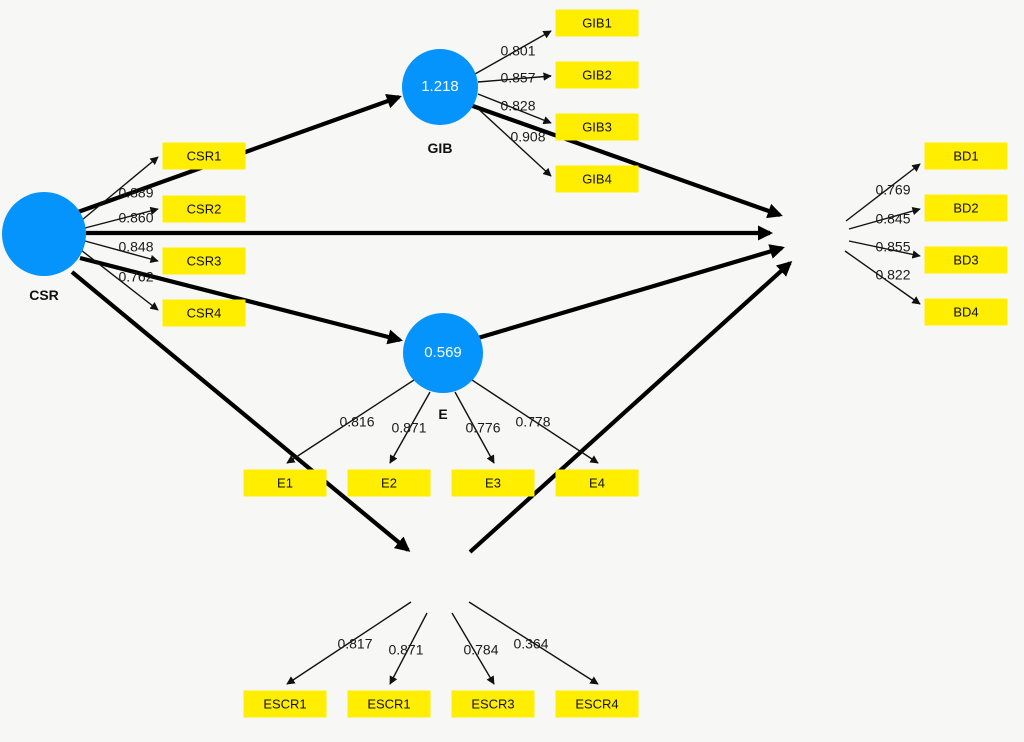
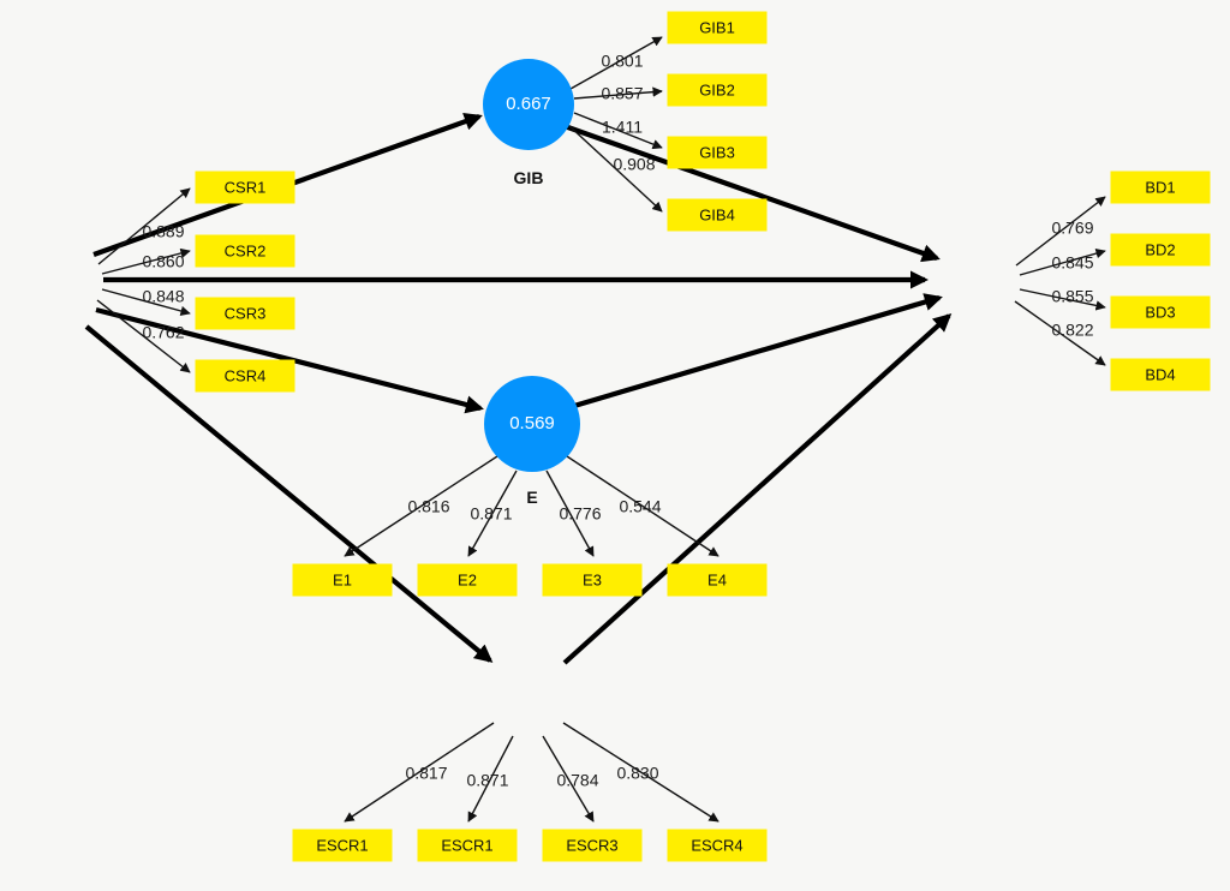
  CSR1
  CSR2
  CSR3
  CSR4
  GIB1
  GIB2
  GIB3
  GIB4
  BD1
  BD2
  BD3
  BD4
  E1
  E2
  E3
  E4
  ESCR1
  ESCR1
  ESCR3
  ESCR4
- CSR
- 1.218
+ 0.667
  GIB
  0.569
  E
  0.889
  0.860
  0.848
  0.762
  0.801
  0.857
- 0.828
+ 1.411
  0.908
  0.769
  0.845
  0.855
  0.822
  0.816
  0.871
  0.776
- 0.778
+ 0.544
  0.817
  0.871
  0.784
- 0.364
+ 0.830
